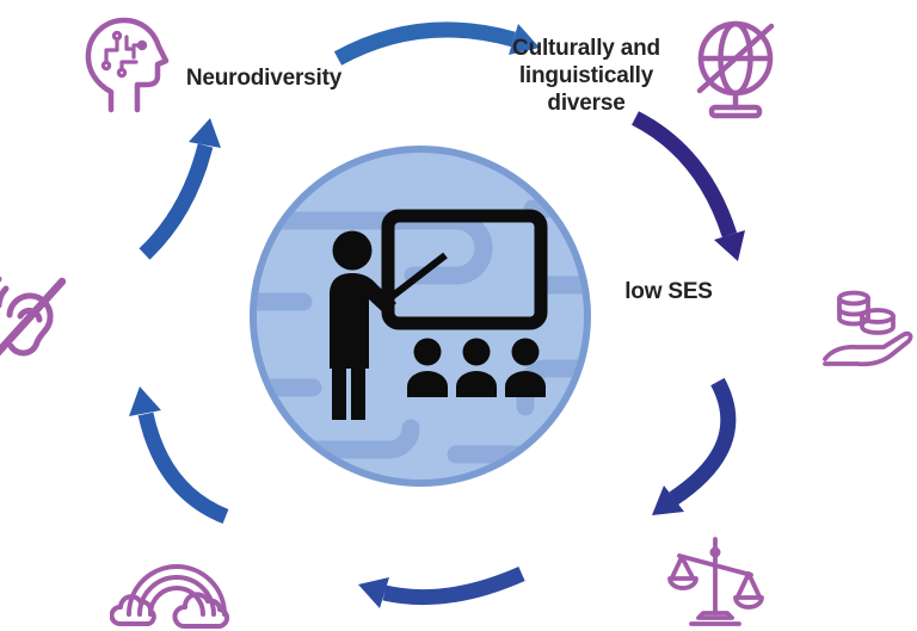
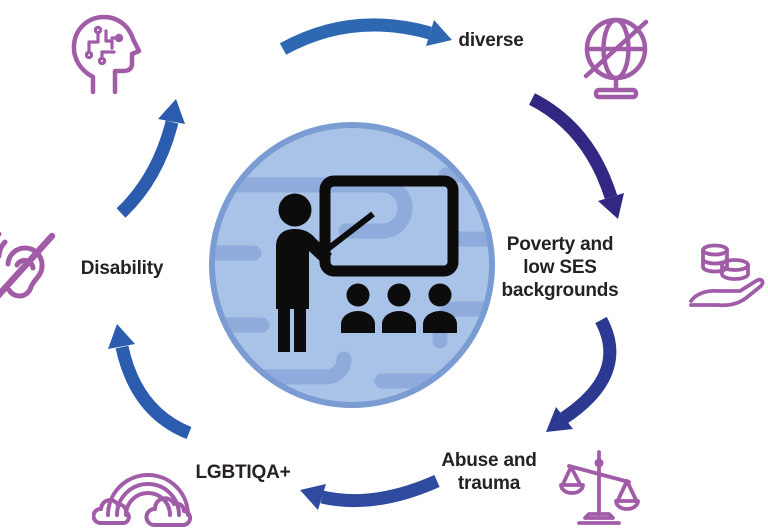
- Neurodiversity
- Culturally and
- linguistically
  diverse
+ Poverty and
  low SES
+ backgrounds
+ Abuse and
+ trauma
+ LGBTIQA+
+ Disability
